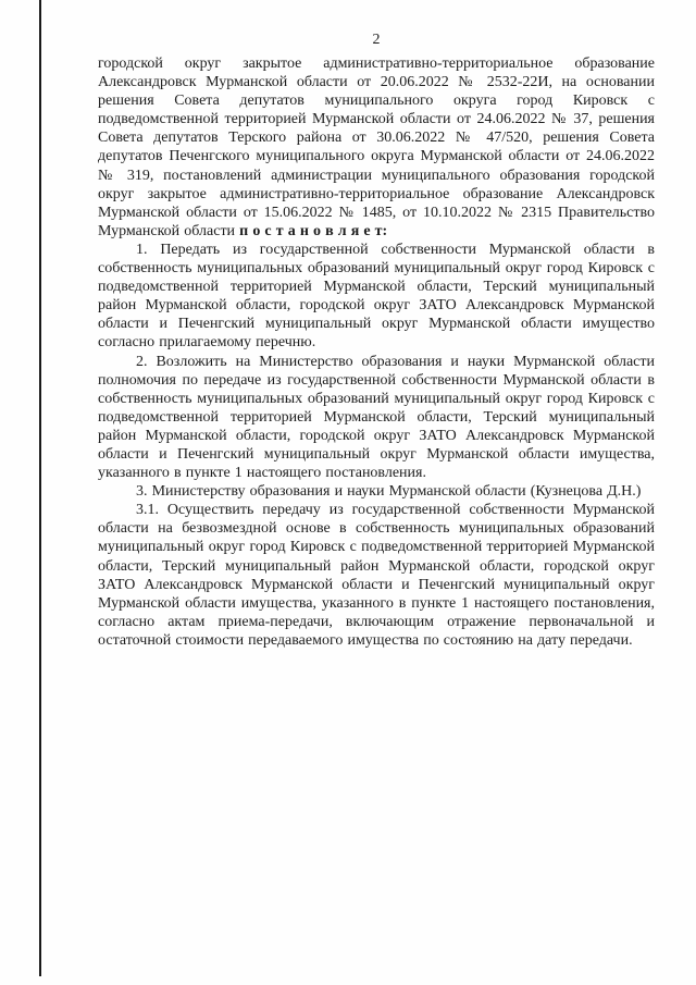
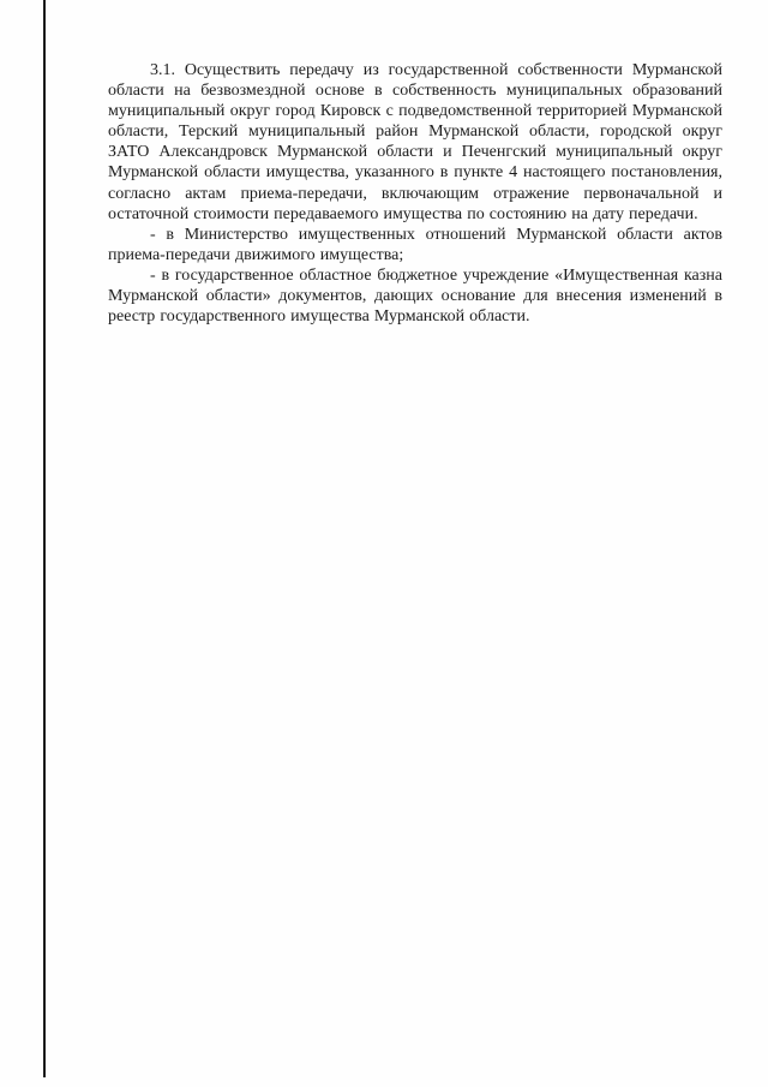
- 2
- городской округ закрытое административно-территориальное образование Александровск Мурманской области от 20.06.2022 № 2532-22И, на основании решения Совета депутатов муниципального округа город Кировск с подведомственной территорией Мурманской области от 24.06.2022 № 37, решения Совета депутатов Терского района от 30.06.2022 № 47/520, решения Совета депутатов Печенгского муниципального округа Мурманской области от 24.06.2022 № 319, постановлений администрации муниципального образования городской округ закрытое административно-территориальное образование Александровск Мурманской области от 15.06.2022 № 1485, от 10.10.2022 № 2315 Правительство Мурманской области п о с т а н о в л я е т:
- 1. Передать из государственной собственности Мурманской области в собственность муниципальных образований муниципальный округ город Кировск с подведомственной территорией Мурманской области, Терский муниципальный район Мурманской области, городской округ ЗАТО Александровск Мурманской области и Печенгский муниципальный округ Мурманской области имущество согласно прилагаемому перечню.
- 2. Возложить на Министерство образования и науки Мурманской области полномочия по передаче из государственной собственности Мурманской области в собственность муниципальных образований муниципальный округ город Кировск с подведомственной территорией Мурманской области, Терский муниципальный район Мурманской области, городской округ ЗАТО Александровск Мурманской области и Печенгский муниципальный округ Мурманской области имущества, указанного в пункте 1 настоящего постановления.
- 3. Министерству образования и науки Мурманской области (Кузнецова Д.Н.)
- 3.1. Осуществить передачу из государственной собственности Мурманской области на безвозмездной основе в собственность муниципальных образований муниципальный округ город Кировск с подведомственной территорией Мурманской области, Терский муниципальный район Мурманской области, городской округ ЗАТО Александровск Мурманской области и Печенгский муниципальный округ Мурманской области имущества, указанного в пункте 1 настоящего постановления, согласно актам приема-передачи, включающим отражение первоначальной и остаточной стоимости передаваемого имущества по состоянию на дату передачи.
+ 3.1. Осуществить передачу из государственной собственности Мурманской области на безвозмездной основе в собственность муниципальных образований муниципальный округ город Кировск с подведомственной территорией Мурманской области, Терский муниципальный район Мурманской области, городской округ ЗАТО Александровск Мурманской области и Печенгский муниципальный округ Мурманской области имущества, указанного в пункте 4 настоящего постановления, согласно актам приема-передачи, включающим отражение первоначальной и остаточной стоимости передаваемого имущества по состоянию на дату передачи.
+ - в Министерство имущественных отношений Мурманской области актов приема-передачи движимого имущества;
+ - в государственное областное бюджетное учреждение «Имущественная казна Мурманской области» документов, дающих основание для внесения изменений в реестр государственного имущества Мурманской области.
